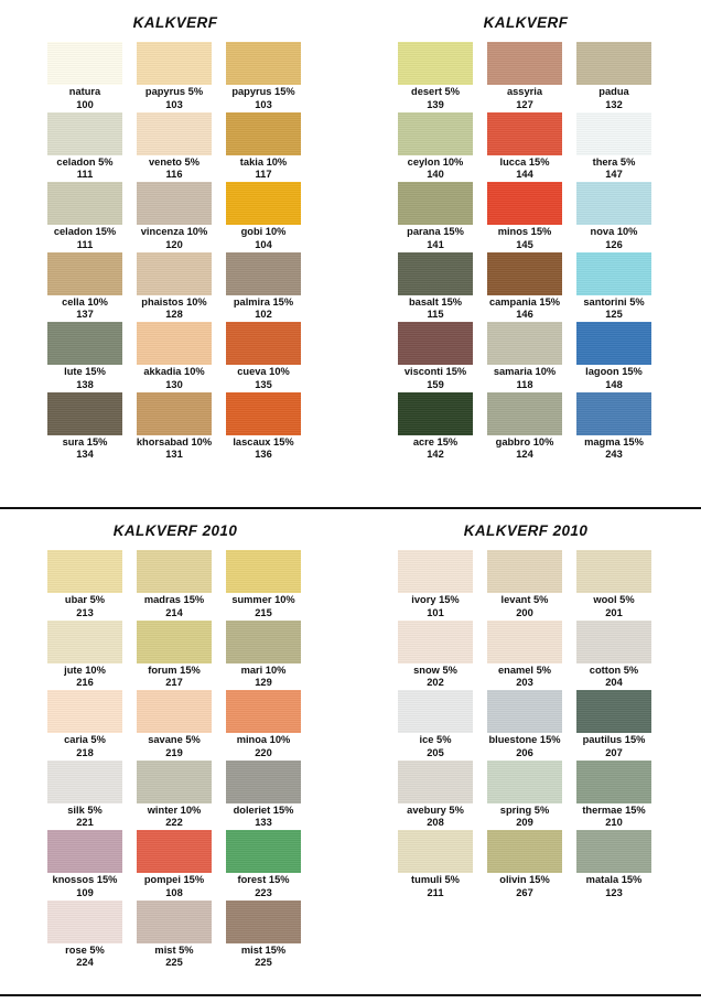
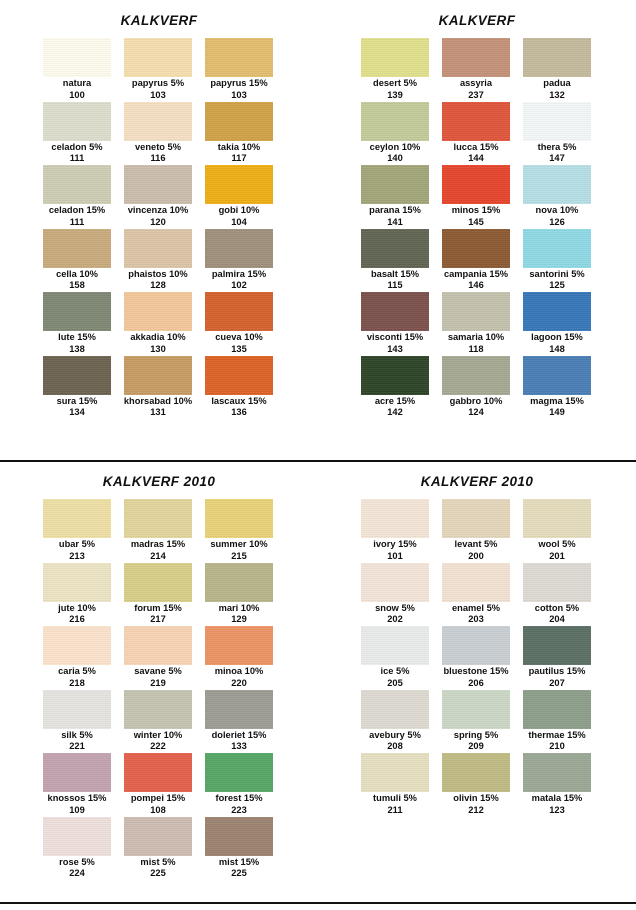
  KALKVERF
  natura
  100
  papyrus 5%
  103
  papyrus 15%
  103
  celadon 5%
  111
  veneto 5%
  116
  takia 10%
  117
  celadon 15%
  111
  vincenza 10%
  120
  gobi 10%
  104
  cella 10%
- 137
+ 158
  phaistos 10%
  128
  palmira 15%
  102
  lute 15%
  138
  akkadia 10%
  130
  cueva 10%
  135
  sura 15%
  134
  khorsabad 10%
  131
  lascaux 15%
  136
  KALKVERF
  desert 5%
  139
  assyria
- 127
+ 237
  padua
  132
  ceylon 10%
  140
  lucca 15%
  144
  thera 5%
  147
  parana 15%
  141
  minos 15%
  145
  nova 10%
  126
  basalt 15%
  115
  campania 15%
  146
  santorini 5%
  125
  visconti 15%
- 159
+ 143
  samaria 10%
  118
  lagoon 15%
  148
  acre 15%
  142
  gabbro 10%
  124
  magma 15%
- 243
+ 149
  KALKVERF 2010
  ubar 5%
  213
  madras 15%
  214
  summer 10%
  215
  jute 10%
  216
  forum 15%
  217
  mari 10%
  129
  caria 5%
  218
  savane 5%
  219
  minoa 10%
  220
  silk 5%
  221
  winter 10%
  222
  doleriet 15%
  133
  knossos 15%
  109
  pompei 15%
  108
  forest 15%
  223
  rose 5%
  224
  mist 5%
  225
  mist 15%
  225
  KALKVERF 2010
  ivory 15%
  101
  levant 5%
  200
  wool 5%
  201
  snow 5%
  202
  enamel 5%
  203
  cotton 5%
  204
  ice 5%
  205
  bluestone 15%
  206
  pautilus 15%
  207
  avebury 5%
  208
  spring 5%
  209
  thermae 15%
  210
  tumuli 5%
  211
  olivin 15%
- 267
+ 212
  matala 15%
  123
